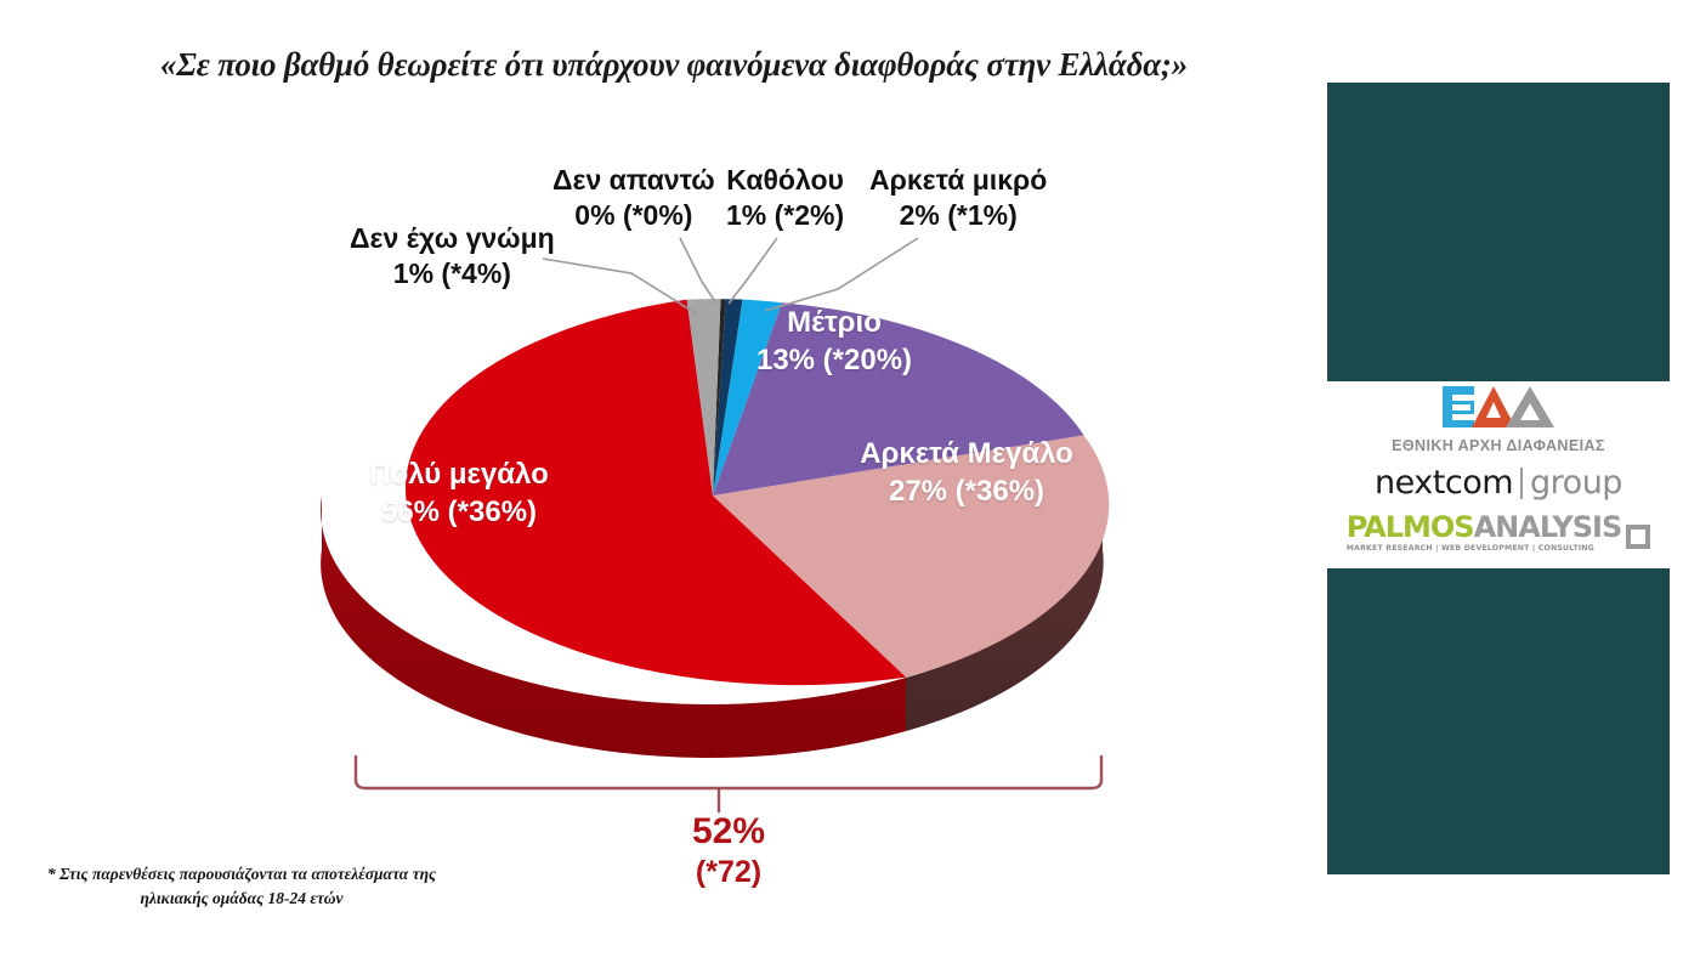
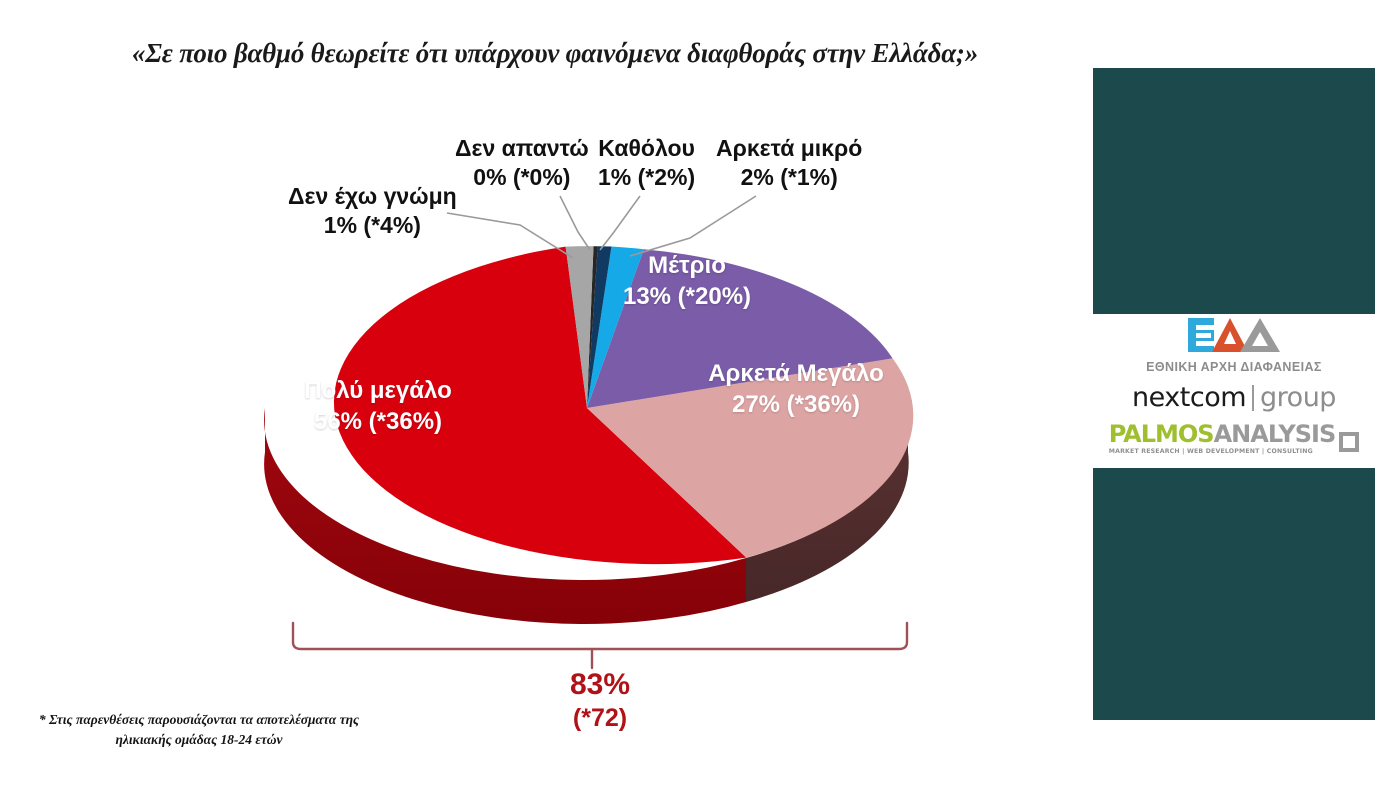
  «Σε ποιο βαθμό θεωρείτε ότι υπάρχουν φαινόμενα διαφθοράς στην Ελλάδα;»
  Δεν έχω γνώμη
  1% (*4%)
  Δεν απαντώ
  0% (*0%)
  Καθόλου
  1% (*2%)
  Αρκετά μικρό
  2% (*1%)
  Μέτριο
  13% (*20%)
  Αρκετά Μεγάλο
  27% (*36%)
  Πολύ μεγάλο
  56% (*36%)
- 52%
+ 83%
  (*72)
  * Στις παρενθέσεις παρουσιάζονται τα αποτελέσματα της ηλικιακής ομάδας 18-24 ετών
  ΕΘΝΙΚΗ ΑΡΧΗ ΔΙΑΦΑΝΕΙΑΣ
  nextcom
  group
  PALMOSANALYSIS
